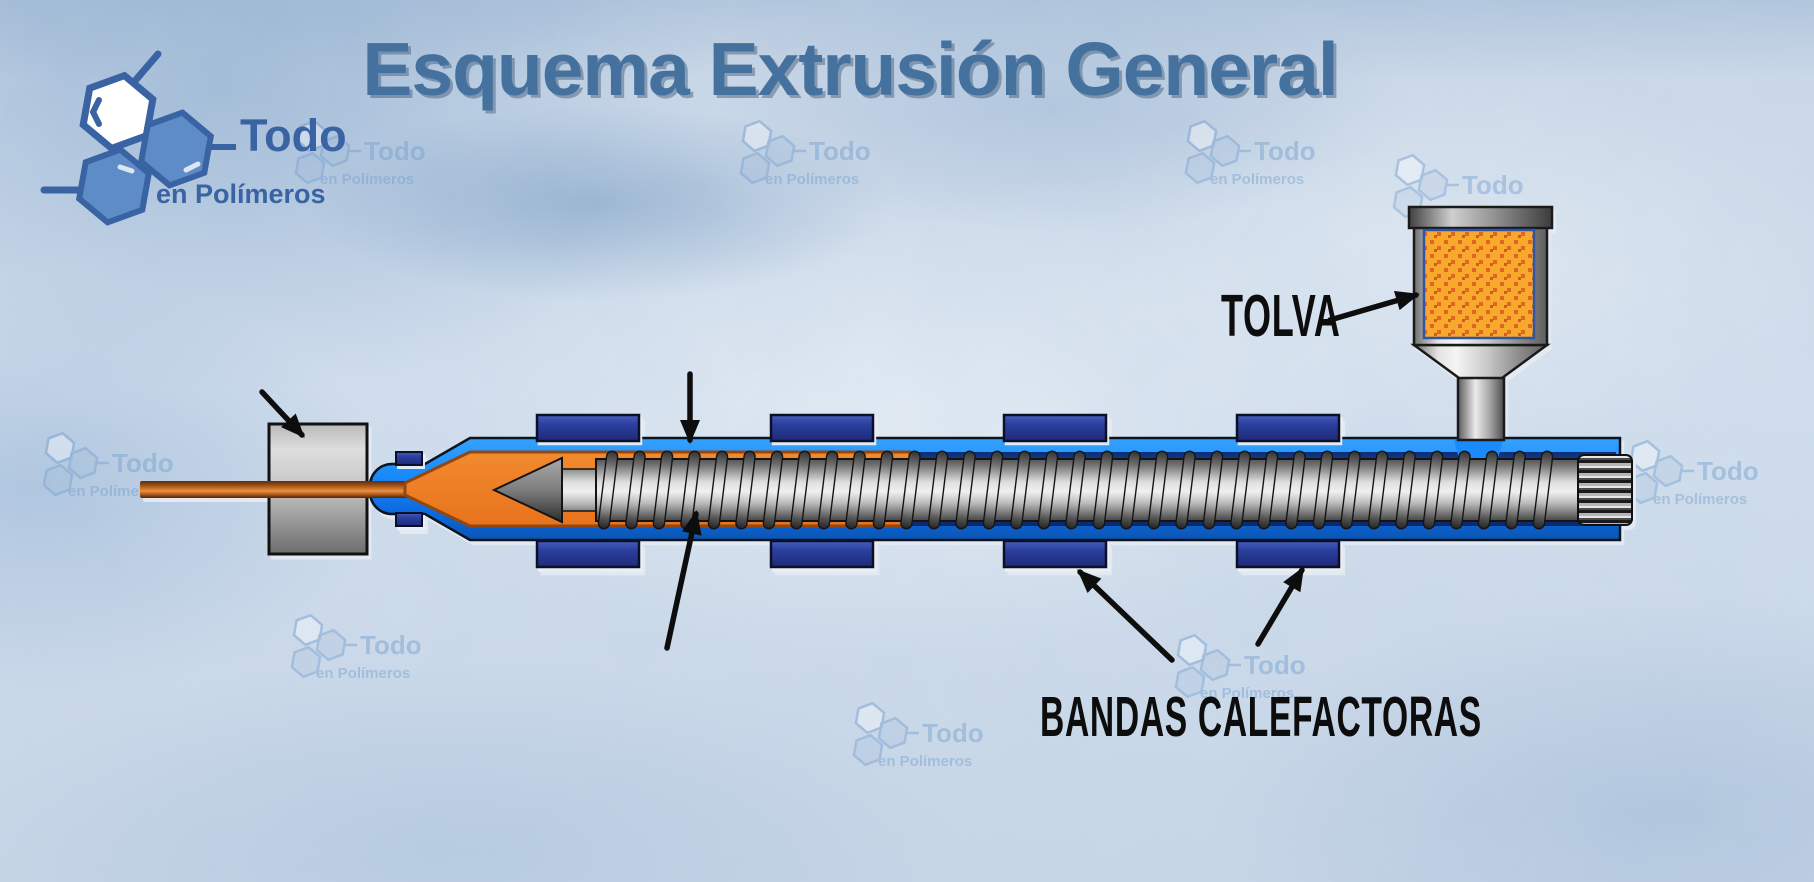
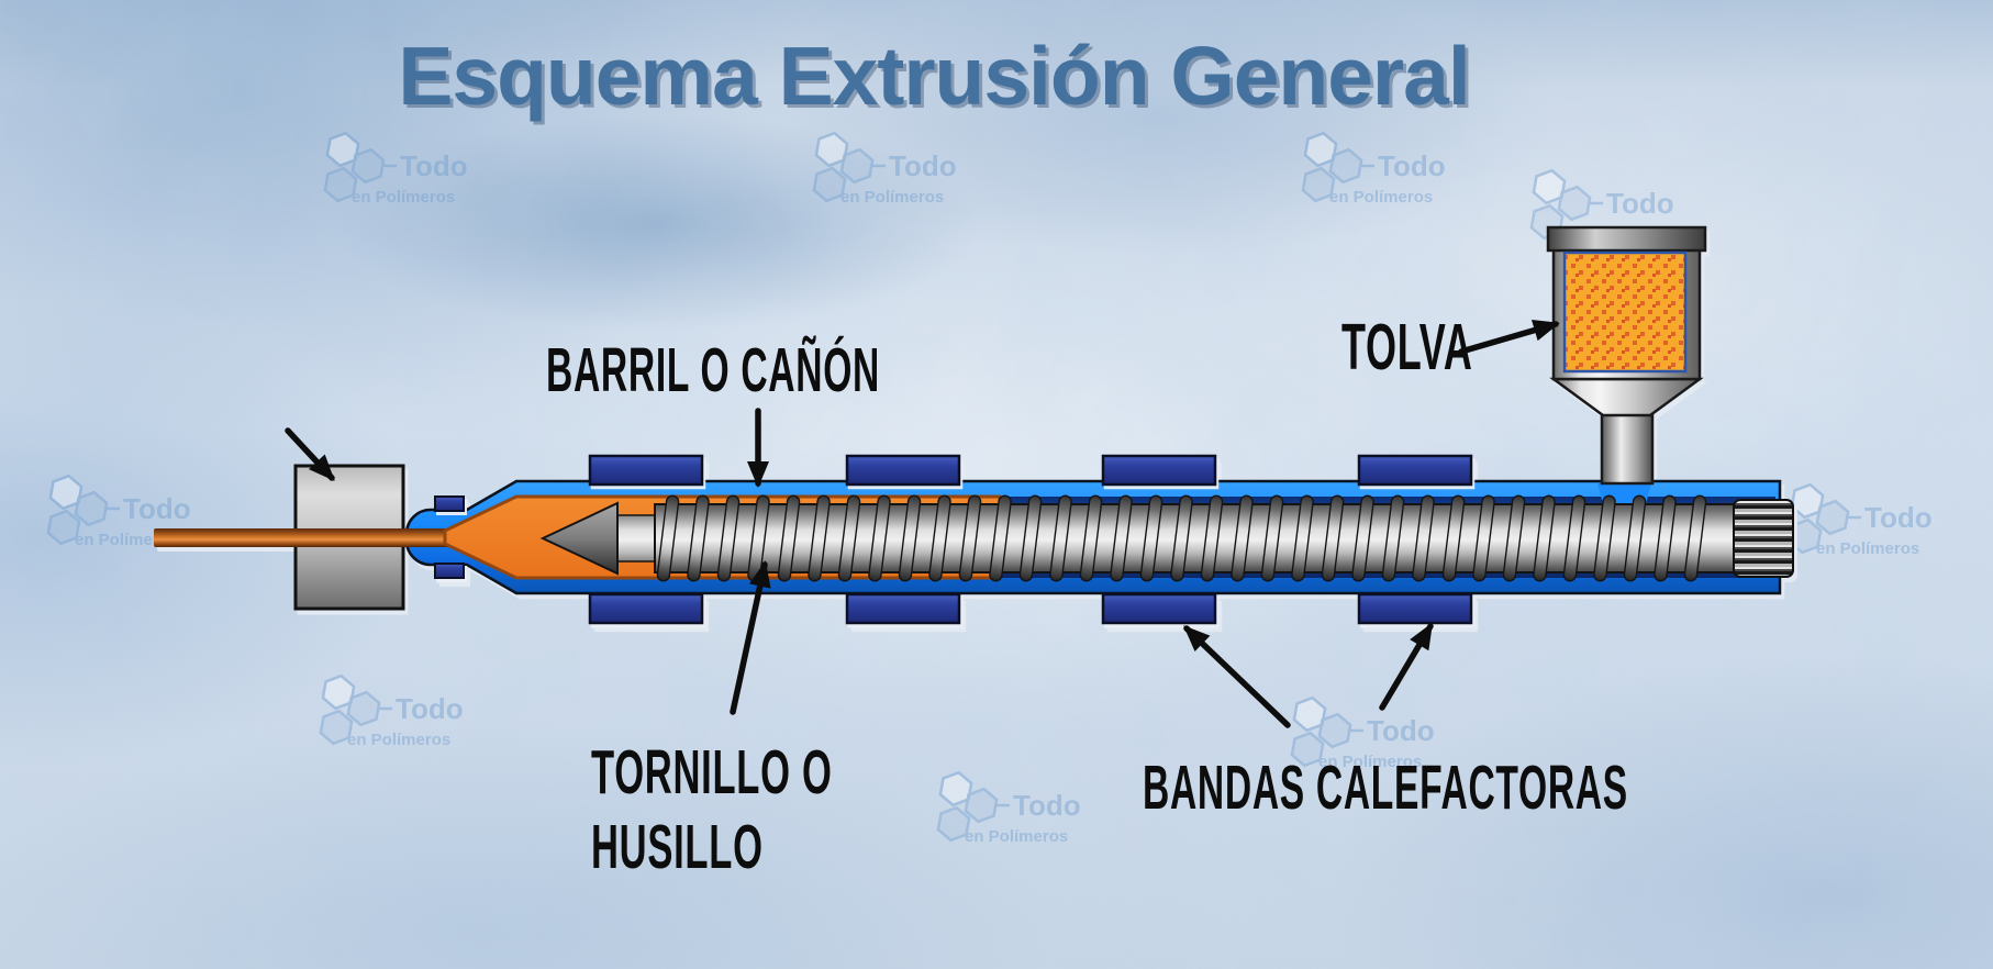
+ BARRIL O CAÑÓN
  TOLVA
+ TORNILLO O
+ HUSILLO
  BANDAS CALEFACTORAS
- Todo
- en Polímeros
  Esquema Extrusión General
